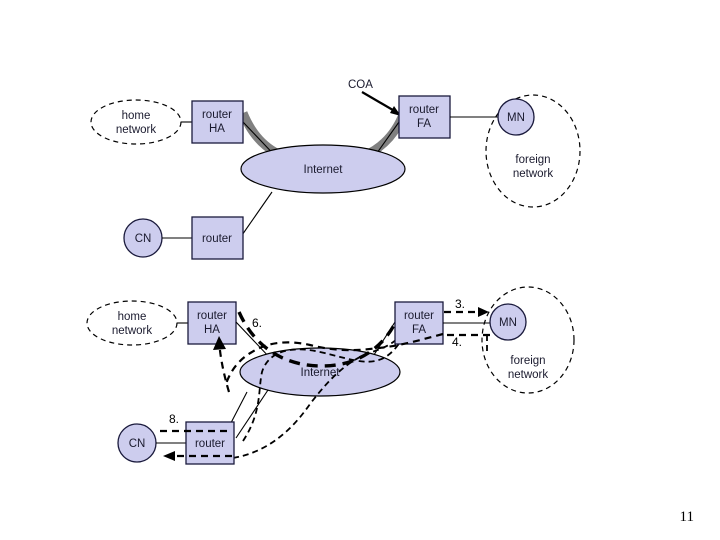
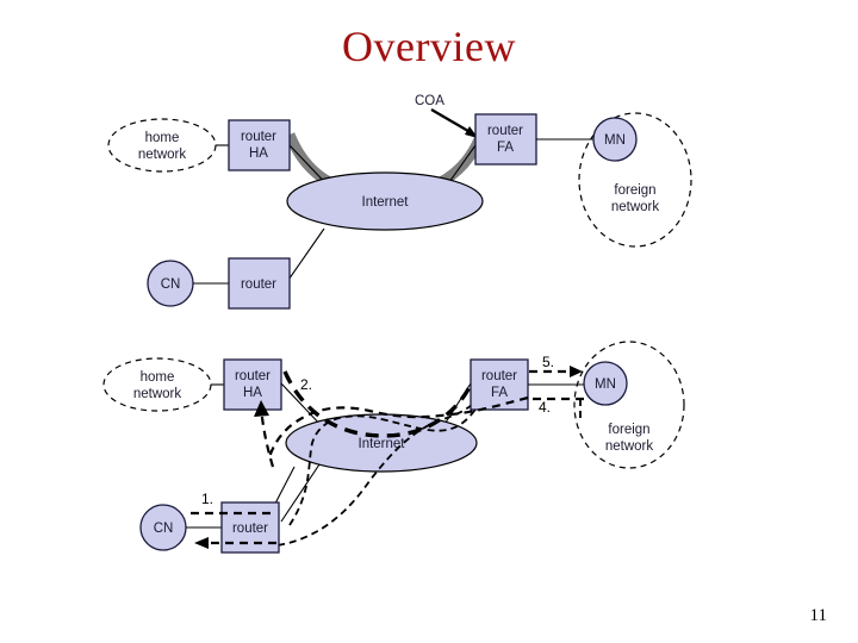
+ Overview
  home
  network
  router
  HA
  Internet
  COA
  router
  FA
  foreign
  network
  MN
  CN
  router
  home
  network
  router
  HA
  Internet
  router
  FA
  foreign
  network
  MN
  CN
  router
- 6.
+ 2.
- 3.
+ 5.
  4.
- 8.
+ 1.
  11
